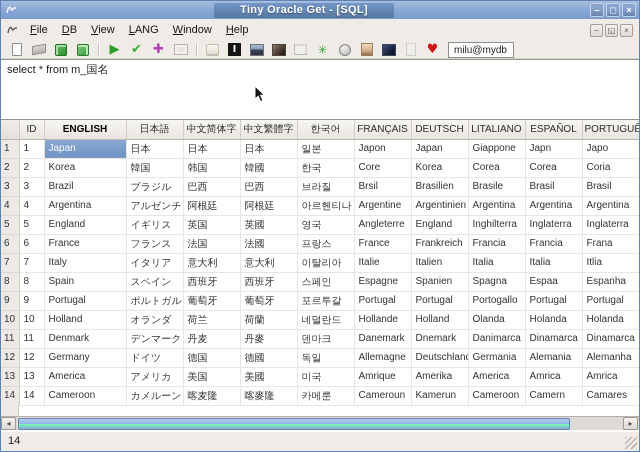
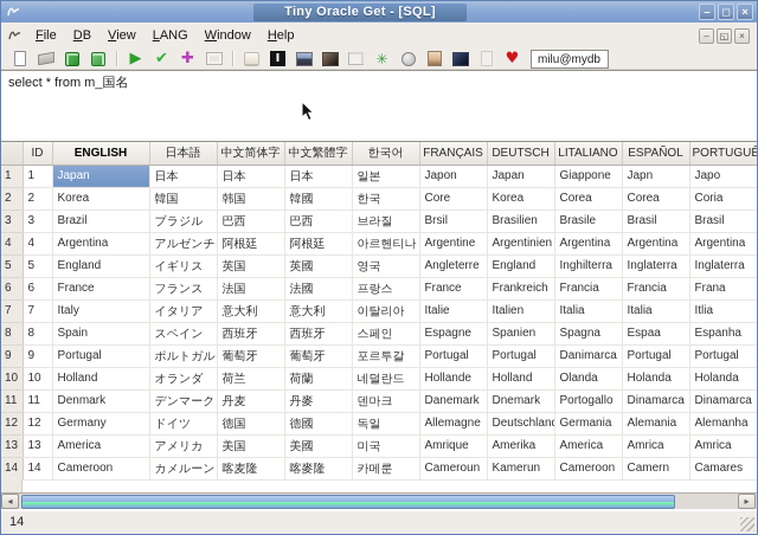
  Tiny Oracle Get - [SQL]
  –
  ◻
  ×
  File
  DB
  View
  LANG
  Window
  Help
  –
  ◱
  ×
  ▶
  ✔
  ✚
  I
  ✳
  ♥
  milu@mydb
  select * from m_国名
  	ID	ENGLISH	日本語	中文简体字	中文繁體字	한국어	FRANÇAIS	DEUTSCH	LITALIANO	ESPAÑOL	PORTUGUÊ
  1	1	Japan	日本	日本	日本	일본	Japon	Japan	Giappone	Japn	Japo
  2	2	Korea	韓国	韩国	韓國	한국	Core	Korea	Corea	Corea	Coria
  3	3	Brazil	ブラジル	巴西	巴西	브라질	Brsil	Brasilien	Brasile	Brasil	Brasil
  4	4	Argentina	アルゼンチ	阿根廷	阿根廷	아르헨티나	Argentine	Argentinien	Argentina	Argentina	Argentina
  5	5	England	イギリス	英国	英國	영국	Angleterre	England	Inghilterra	Inglaterra	Inglaterra
  6	6	France	フランス	法国	法國	프랑스	France	Frankreich	Francia	Francia	Frana
  7	7	Italy	イタリア	意大利	意大利	이탈리아	Italie	Italien	Italia	Italia	Itlia
  8	8	Spain	スペイン	西班牙	西班牙	스페인	Espagne	Spanien	Spagna	Espaa	Espanha
- 9	9	Portugal	ポルトガル	葡萄牙	葡萄牙	포르투갈	Portugal	Portugal	Portogallo	Portugal	Portugal
+ 9	9	Portugal	ポルトガル	葡萄牙	葡萄牙	포르투갈	Portugal	Portugal	Danimarca	Portugal	Portugal
  10	10	Holland	オランダ	荷兰	荷蘭	네덜란드	Hollande	Holland	Olanda	Holanda	Holanda
- 11	11	Denmark	デンマーク	丹麦	丹麥	덴마크	Danemark	Dnemark	Danimarca	Dinamarca	Dinamarca
+ 11	11	Denmark	デンマーク	丹麦	丹麥	덴마크	Danemark	Dnemark	Portogallo	Dinamarca	Dinamarca
  12	12	Germany	ドイツ	德国	德國	독일	Allemagne	Deutschlan	Germania	Alemania	Alemanha
  13	13	America	アメリカ	美国	美國	미국	Amrique	Amerika	America	Amrica	Amrica
  14	14	Cameroon	カメルーン	喀麦隆	喀麥隆	카메룬	Cameroun	Kamerun	Cameroon	Camern	Camares
  ◂
  ▸
  14
